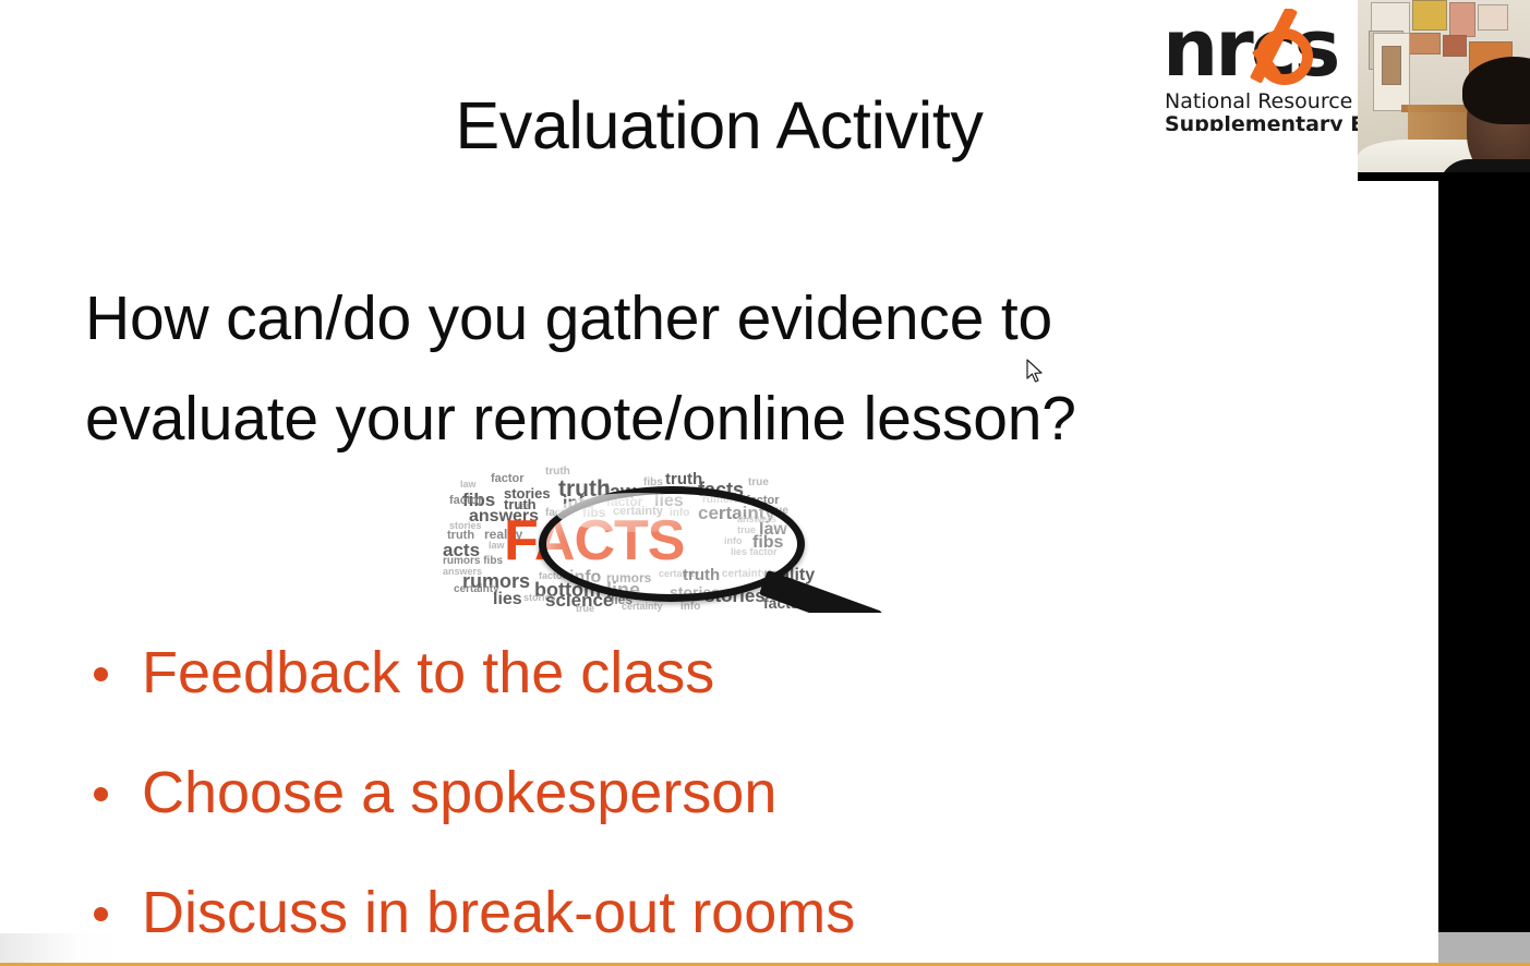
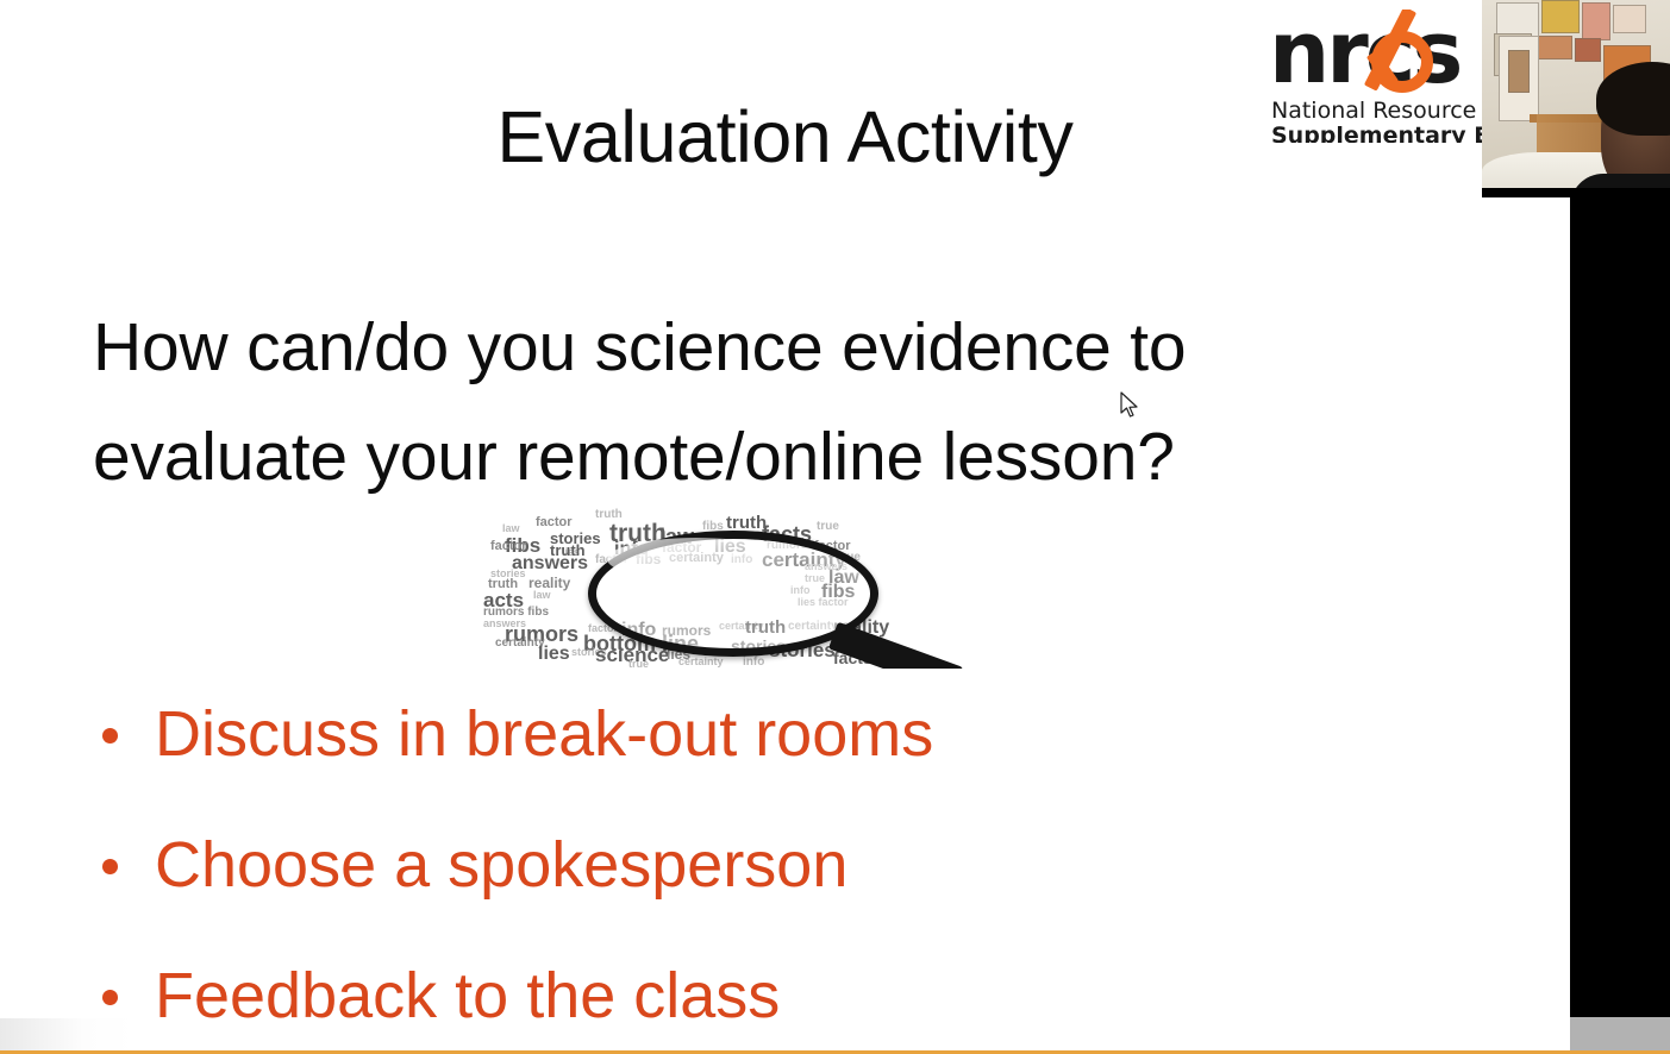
  Evaluation Activity
- How can/do you gather evidence to
+ How can/do you science evidence to
  evaluate your remote/online lesson?
  law
  factor
  truth
  stories
  fibs
  lies
  truth
  law
  fibs
  truth
  facts
  true
  factor
  truth
  rumors
  factor
  answers
  rtainty
  true
  stories
  truth
  reality
  law
  answers
  true
  acts
  law
  fibs
  info
  rumors fibs
  lies factor
  answers
  rumors
  info
  rumors
  certainty
  truth
  certainty
  factor
  certainty
  bottom line
  stories
  lies
  stories
  science
  lies
  stories
  true
  certainty
  info
- FACTS
- Feedback to the class
+ Discuss in break-out rooms
  Choose a spokesperson
- Discuss in break-out rooms
+ Feedback to the class
  nrs
  National Resource
  Supplementary
